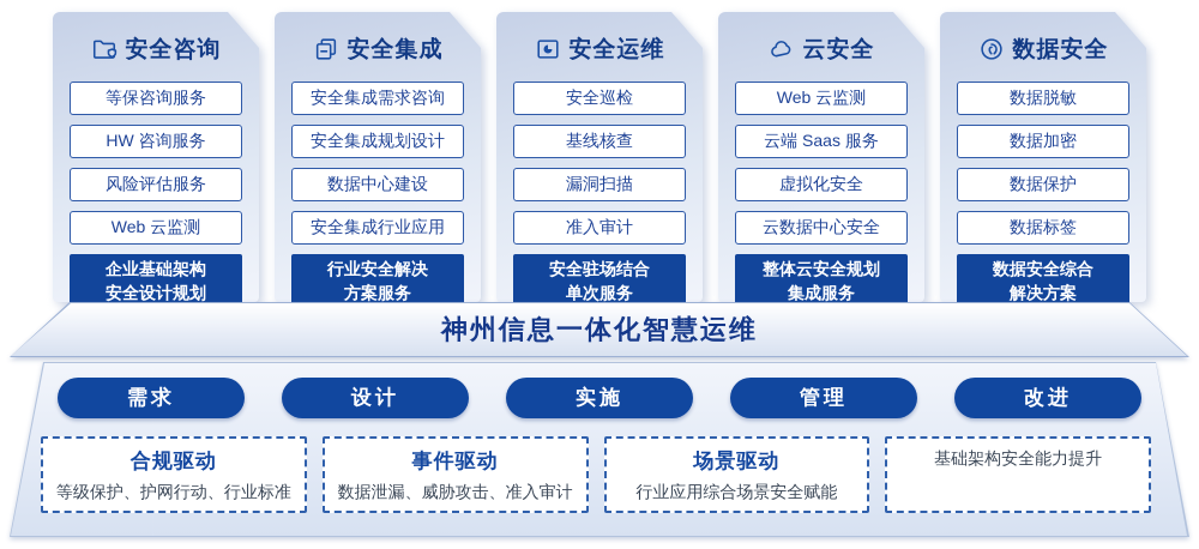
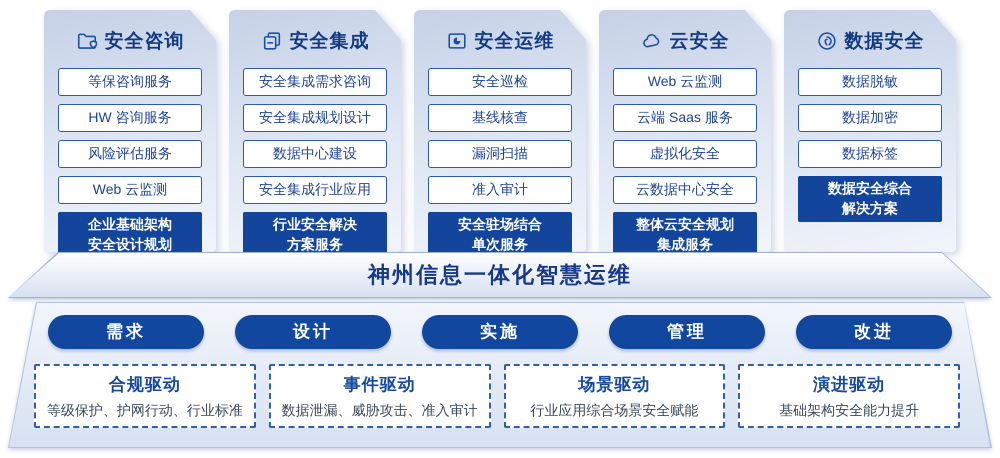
  安全咨询
  等保咨询服务
  HW 咨询服务
  风险评估服务
  Web 云监测
  企业基础架构
  安全设计规划
  安全集成
  安全集成需求咨询
  安全集成规划设计
  数据中心建设
  安全集成行业应用
  行业安全解决
  方案服务
  安全运维
  安全巡检
  基线核查
  漏洞扫描
  准入审计
  安全驻场结合
  单次服务
  云安全
  Web 云监测
  云端 Saas 服务
  虚拟化安全
  云数据中心安全
  整体云安全规划
  集成服务
  数据安全
  数据脱敏
  数据加密
- 数据保护
  数据标签
  数据安全综合
  解决方案
  神州信息一体化智慧运维
  需求
  设计
  实施
  管理
  改进
  合规驱动
  等级保护、护网行动、行业标准
  事件驱动
  数据泄漏、威胁攻击、准入审计
  场景驱动
  行业应用综合场景安全赋能
+ 演进驱动
  基础架构安全能力提升
